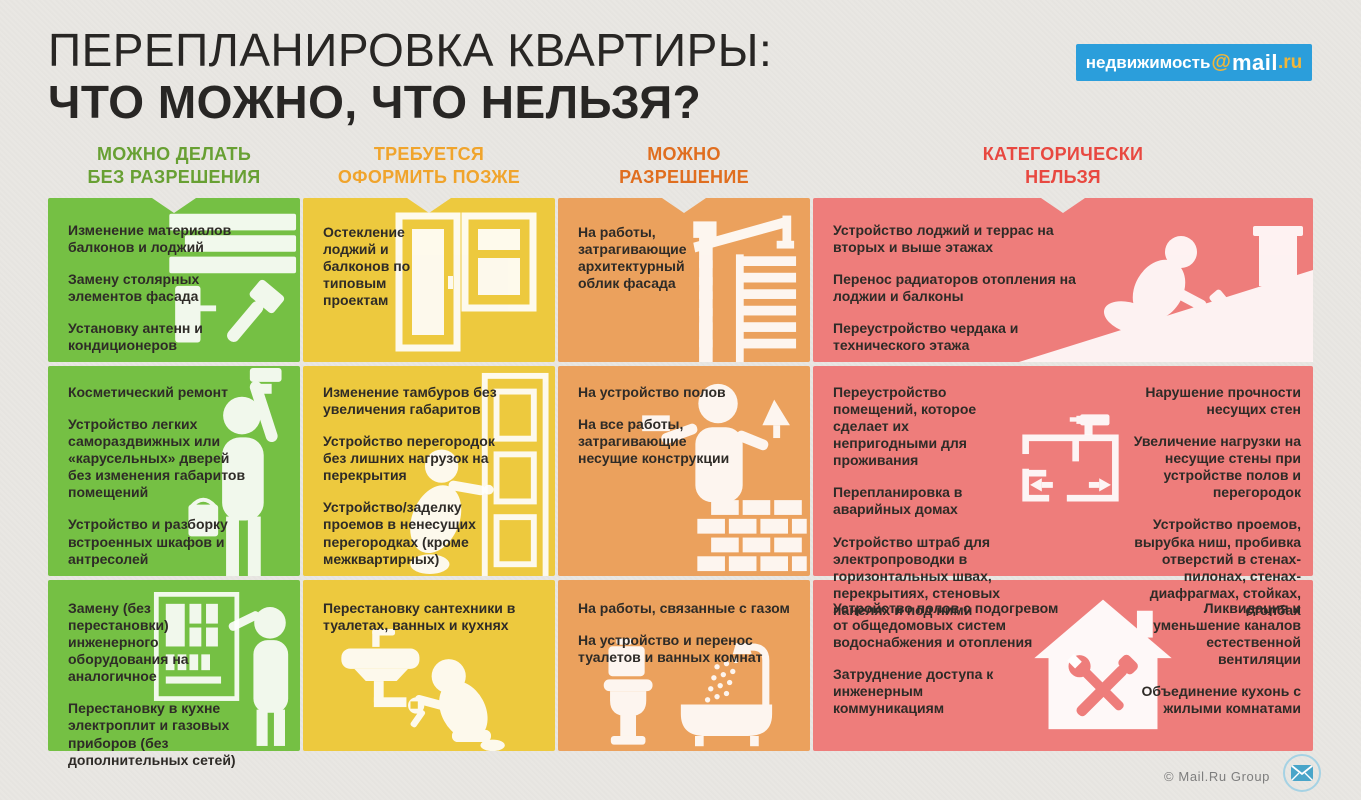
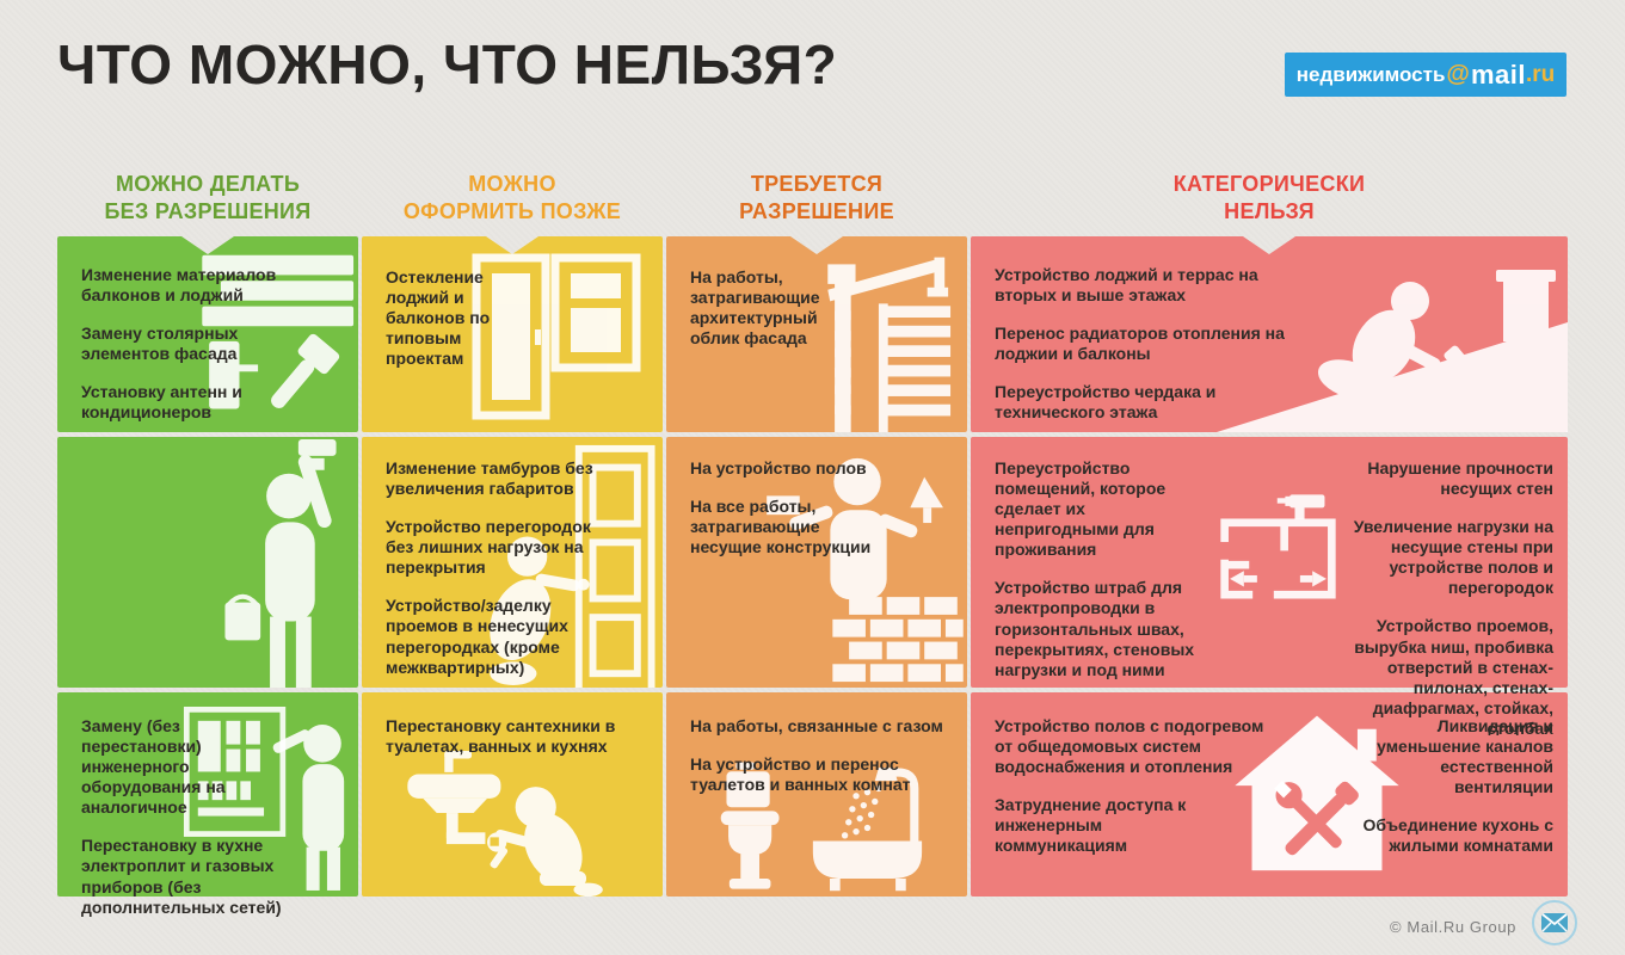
- ПЕРЕПЛАНИРОВКА КВАРТИРЫ:
  ЧТО МОЖНО, ЧТО НЕЛЬЗЯ?
  недвижимость
  @
  mail
  .ru
  МОЖНО ДЕЛАТЬ
  БЕЗ РАЗРЕШЕНИЯ
- ТРЕБУЕТСЯ
+ МОЖНО
  ОФОРМИТЬ ПОЗЖЕ
- МОЖНО
+ ТРЕБУЕТСЯ
  РАЗРЕШЕНИЕ
  КАТЕГОРИЧЕСКИ
  НЕЛЬЗЯ
  Изменение материалов балконов и лоджий
  Замену столярных элементов фасада
  Установку антенн и кондиционеров
  Остекление лоджий и балконов по типовым проектам
  На работы, затрагивающие архитектурный облик фасада
  Устройство лоджий и террас на вторых и выше этажах
  Перенос радиаторов отопления на лоджии и балконы
  Переустройство чердака и технического этажа
- Косметический ремонт
- Устройство легких самораздвижных или «карусельных» дверей без изменения габаритов помещений
- Устройство и разборку встроенных шкафов и антресолей
  Изменение тамбуров без увеличения габаритов
  Устройство перегородок без лишних нагрузок на перекрытия
  Устройство/заделку проемов в ненесущих перегородках (кроме межквартирных)
  На устройство полов
  На все работы, затрагивающие несущие конструкции
  Переустройство помещений, которое сделает их непригодными для проживания
- Перепланировка в аварийных домах
- Устройство штраб для электропроводки в горизонтальных швах, перекрытиях, стеновых панелях и под ними
+ Устройство штраб для электропроводки в горизонтальных швах, перекрытиях, стеновых нагрузки и под ними
  Нарушение прочности несущих стен
  Увеличение нагрузки на несущие стены при устройстве полов и перегородок
  Устройство проемов, вырубка ниш, пробивка отверстий в стенах-пилонах, стенах-диафрагмах, стойках, столбах
  Замену (без перестановки) инженерного оборудования на аналогичное
  Перестановку в кухне электроплит и газовых приборов (без дополнительных сетей)
  Перестановку сантехники в туалетах, ванных и кухнях
  На работы, связанные с газом
  На устройство и перенос туалетов и ванных комнат
  Устройство полов с подогревом от общедомовых систем водоснабжения и отопления
  Затруднение доступа к инженерным коммуникациям
  Ликвидация и уменьшение каналов естественной вентиляции
  Объединение кухонь с жилыми комнатами
  © Mail.Ru Group
